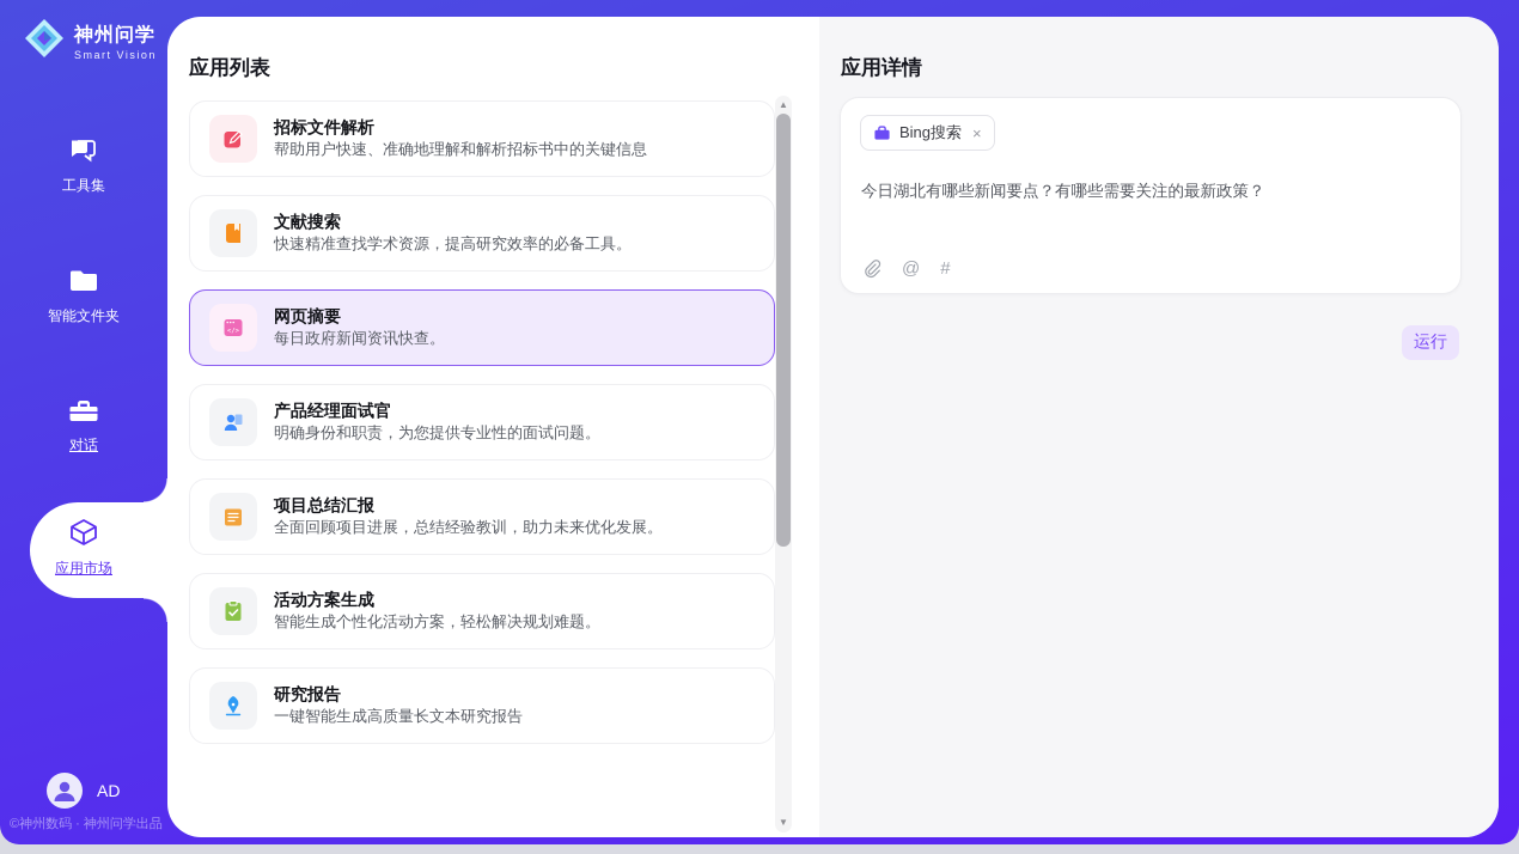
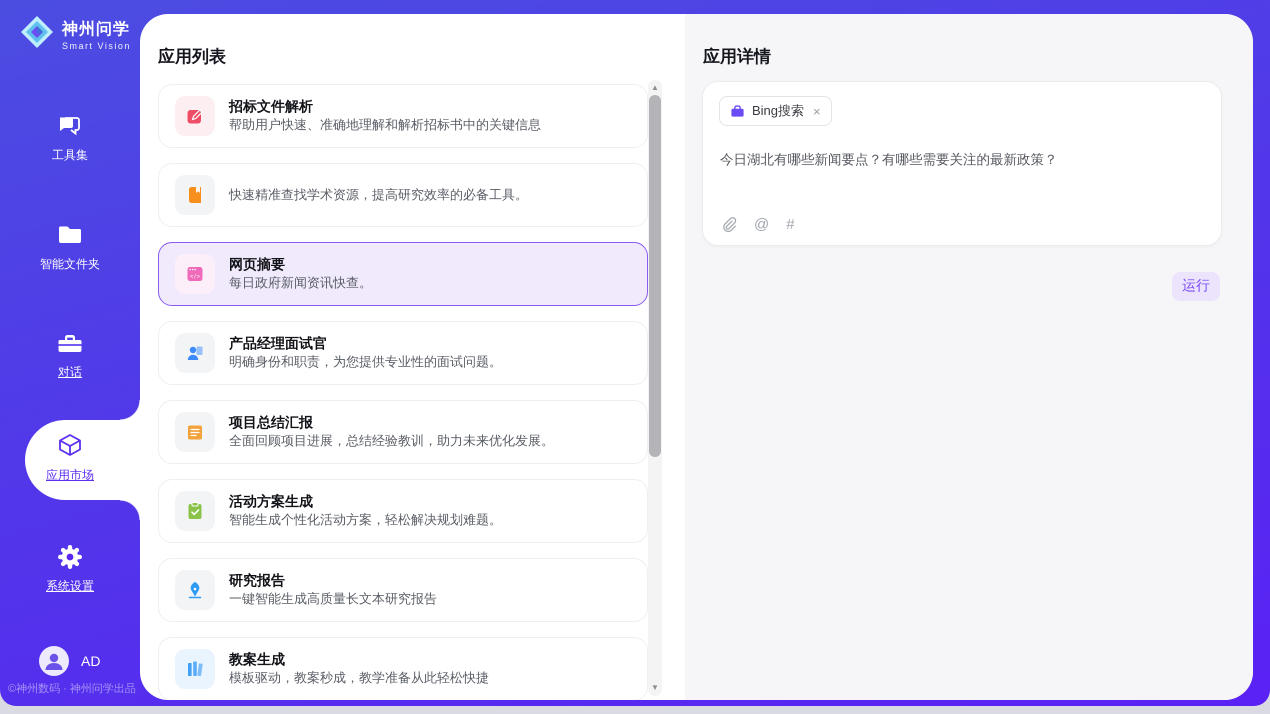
  神州问学
  Smart Vision
  工具集
  智能文件夹
  对话
  应用市场
+ 系统设置
  AD
  ©神州数码 · 神州问学出品
  应用列表
  招标文件解析
  帮助用户快速、准确地理解和解析招标书中的关键信息
- 文献搜索
  快速精准查找学术资源，提高研究效率的必备工具。
  网页摘要
  每日政府新闻资讯快查。
  产品经理面试官
  明确身份和职责，为您提供专业性的面试问题。
  项目总结汇报
  全面回顾项目进展，总结经验教训，助力未来优化发展。
  活动方案生成
  智能生成个性化活动方案，轻松解决规划难题。
  研究报告
  一键智能生成高质量长文本研究报告
+ 教案生成
+ 模板驱动，教案秒成，教学准备从此轻松快捷
  ▲
  ▼
  应用详情
  Bing搜索
  ×
  今日湖北有哪些新闻要点？有哪些需要关注的最新政策？
  @
  #
  运行
